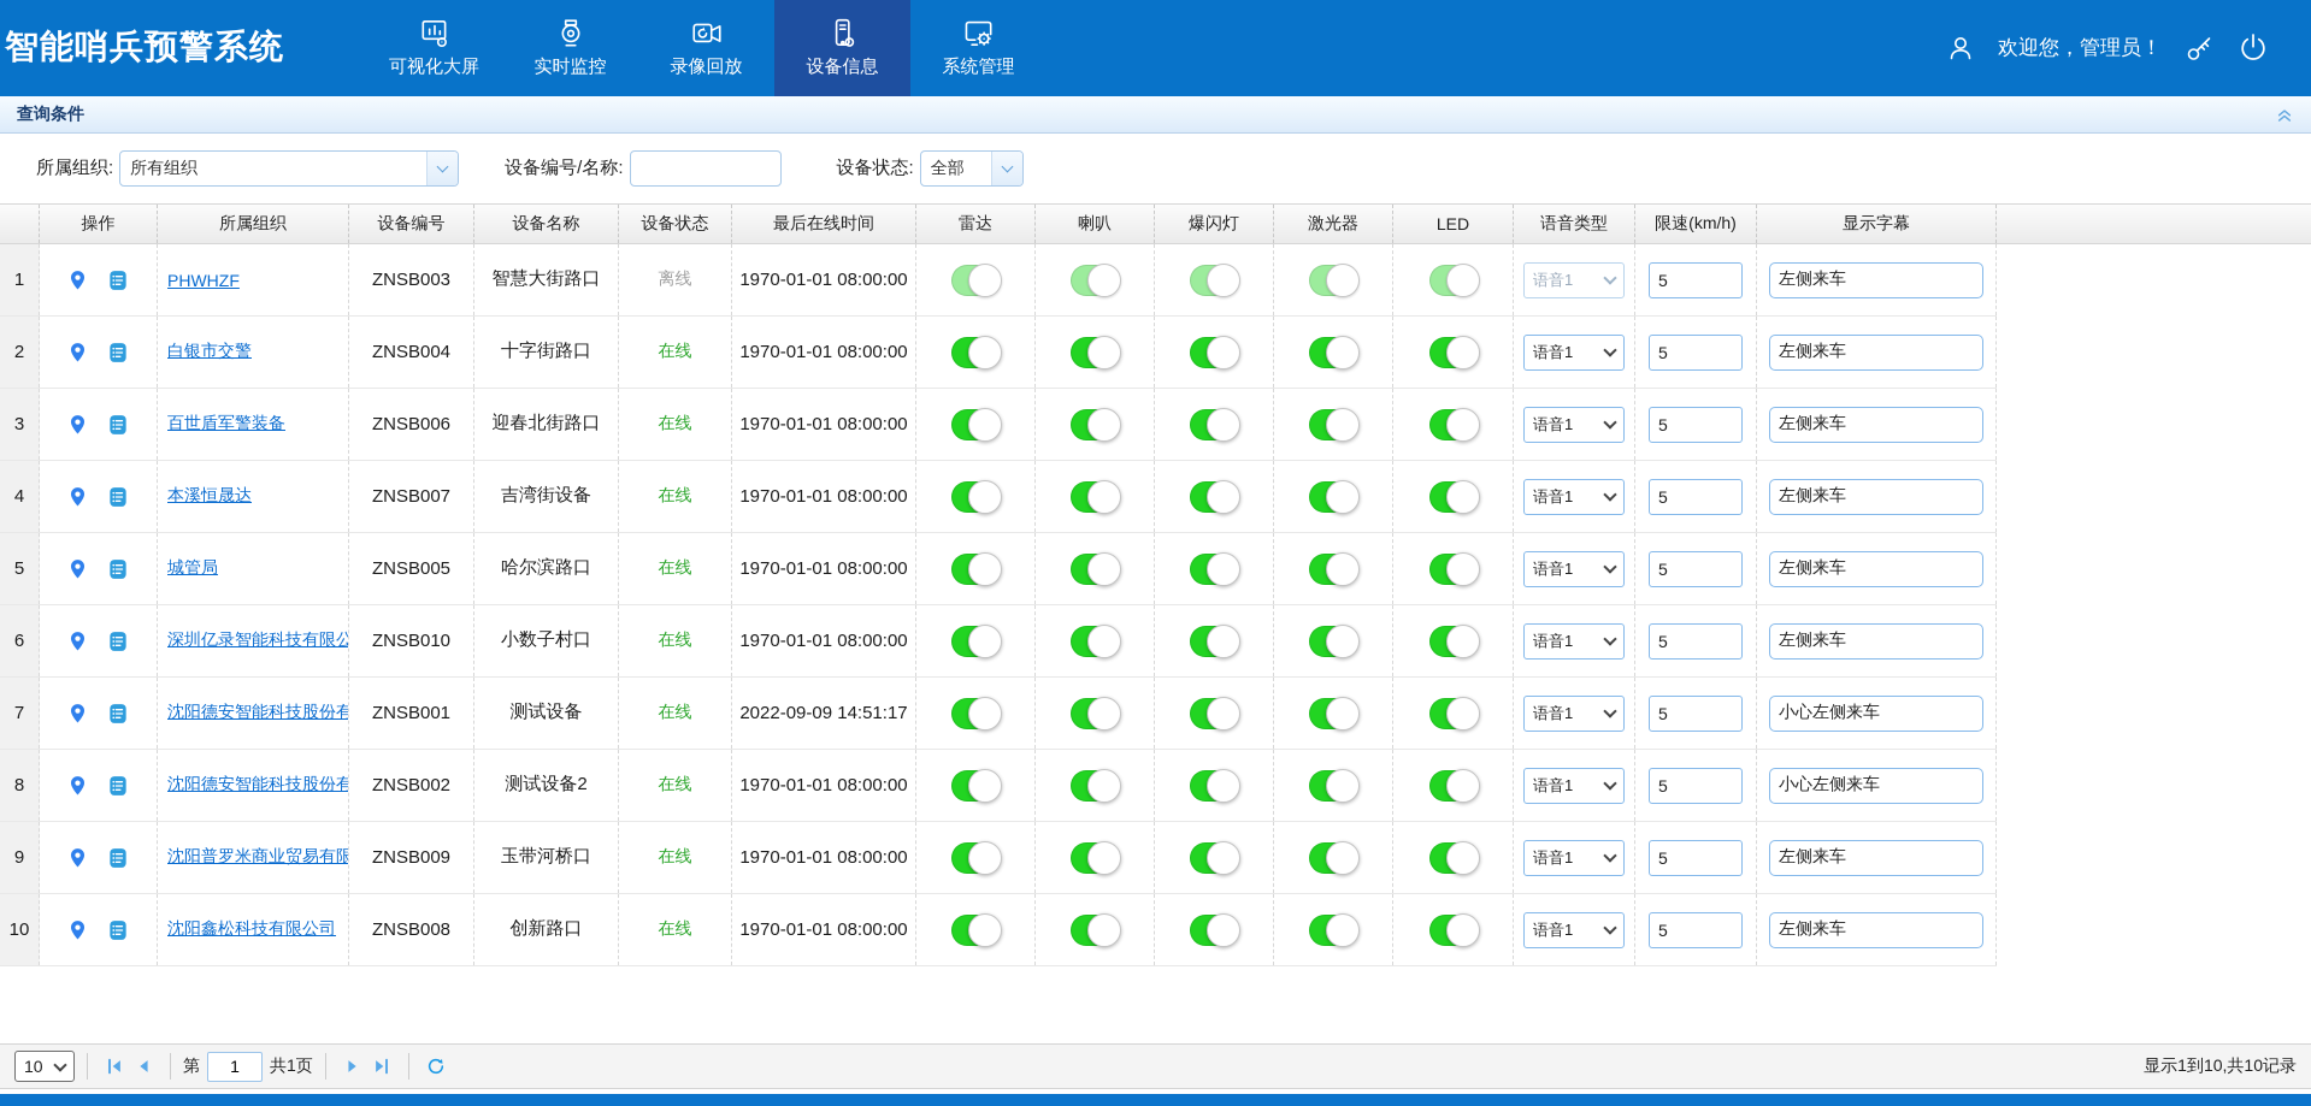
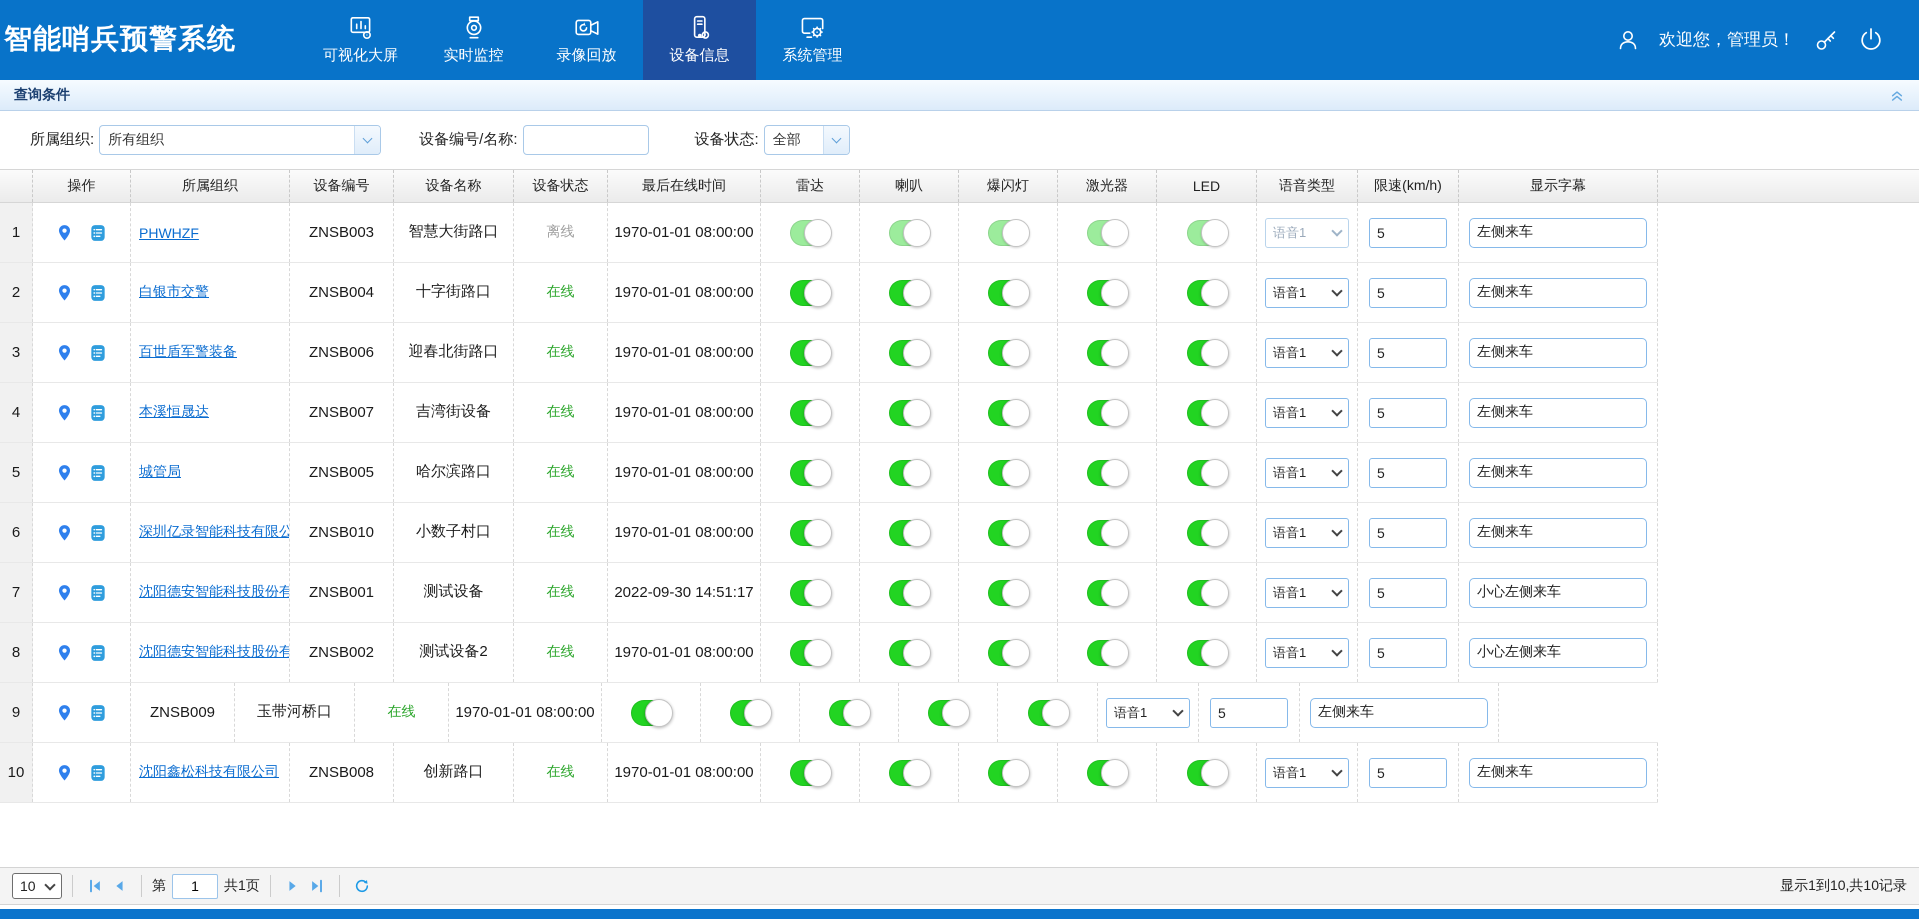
  智能哨兵预警系统
  可视化大屏
  实时监控
  录像回放
  设备信息
  系统管理
  欢迎您，管理员！
  查询条件
  所属组织:
  所有组织
  设备编号/名称:
  设备状态:
  全部
  操作
  所属组织
  设备编号
  设备名称
  设备状态
  最后在线时间
  雷达
  喇叭
  爆闪灯
  激光器
  LED
  语音类型
  限速(km/h)
  显示字幕
  1
  PHWHZF
  ZNSB003
  智慧大街路口
  离线
  1970-01-01 08:00:00
  语音1
  5
  左侧来车
  2
  白银市交警
  ZNSB004
  十字街路口
  在线
  1970-01-01 08:00:00
  语音1
  5
  左侧来车
  3
  百世盾军警装备
  ZNSB006
  迎春北街路口
  在线
  1970-01-01 08:00:00
  语音1
  5
  左侧来车
  4
  本溪恒晟达
  ZNSB007
  吉湾街设备
  在线
  1970-01-01 08:00:00
  语音1
  5
  左侧来车
  5
  城管局
  ZNSB005
  哈尔滨路口
  在线
  1970-01-01 08:00:00
  语音1
  5
  左侧来车
  6
  深圳亿录智能科技有限公
  ZNSB010
  小数子村口
  在线
  1970-01-01 08:00:00
  语音1
  5
  左侧来车
  7
  沈阳德安智能科技股份有
  ZNSB001
  测试设备
  在线
- 2022-09-09 14:51:17
+ 2022-09-30 14:51:17
  语音1
  5
  小心左侧来车
  8
  沈阳德安智能科技股份有
  ZNSB002
  测试设备2
  在线
  1970-01-01 08:00:00
  语音1
  5
  小心左侧来车
  9
- 沈阳普罗米商业贸易有限
  ZNSB009
  玉带河桥口
  在线
  1970-01-01 08:00:00
  语音1
  5
  左侧来车
  10
  沈阳鑫松科技有限公司
  ZNSB008
  创新路口
  在线
  1970-01-01 08:00:00
  语音1
  5
  左侧来车
  10
  第
  1
  共1页
  显示1到10,共10记录
